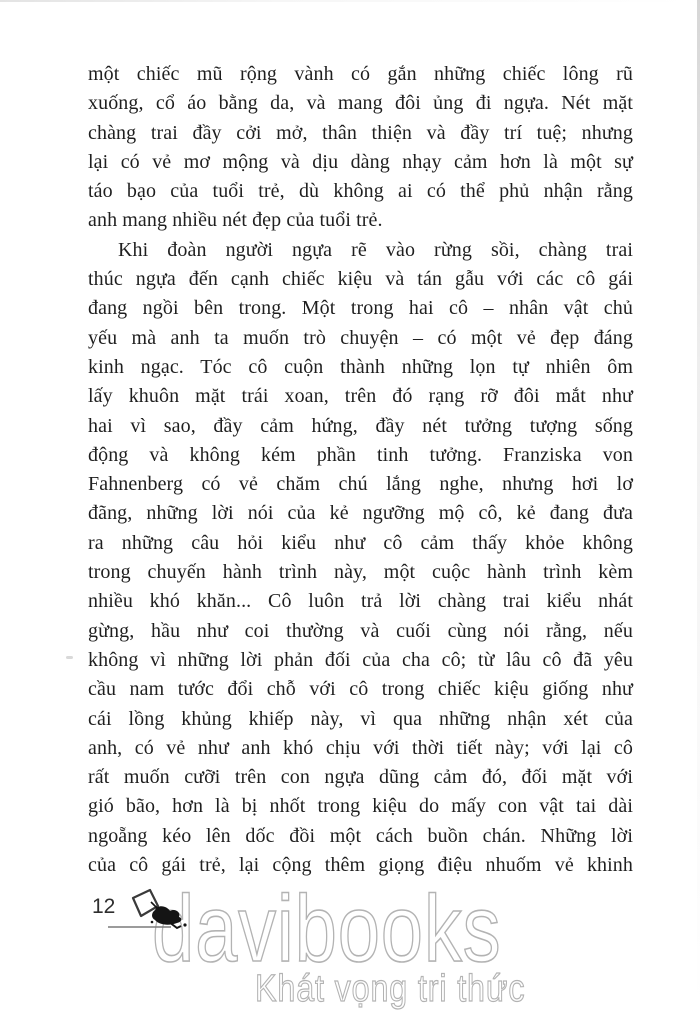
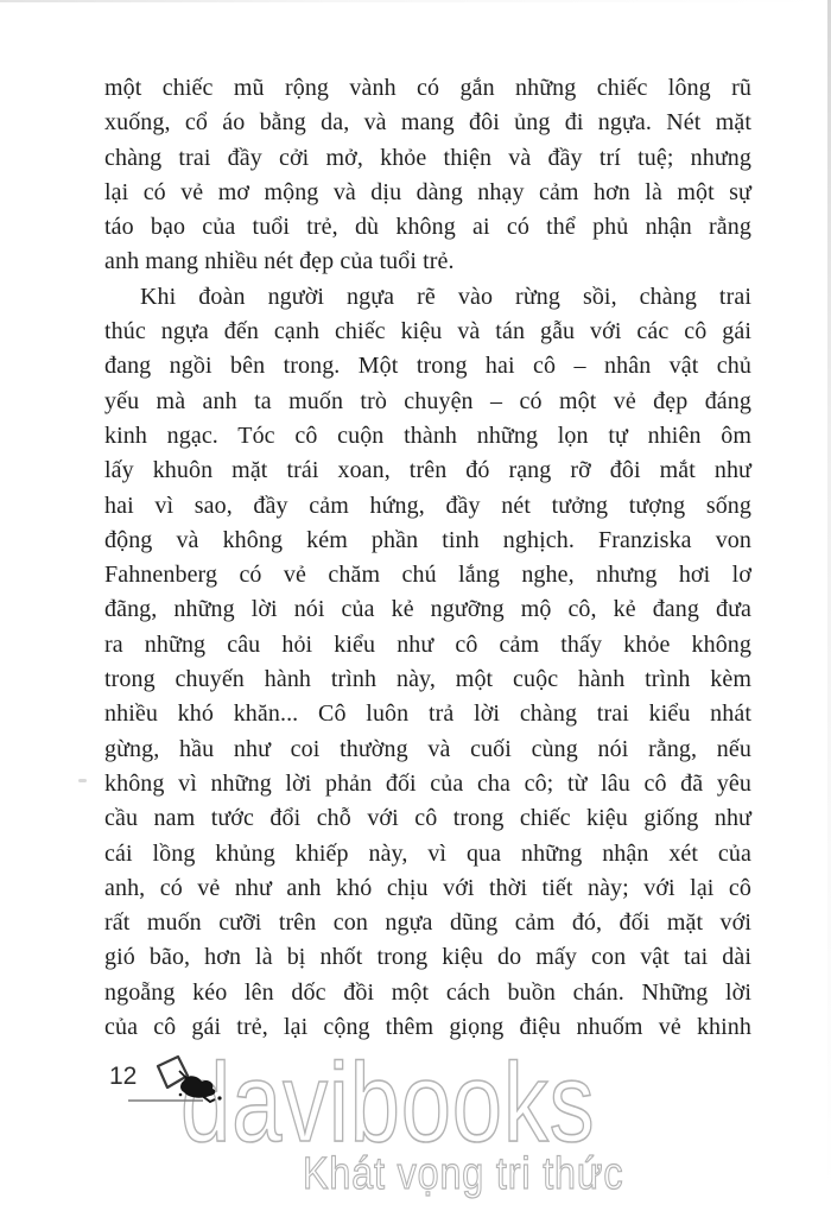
  davibooks
  Khát vọng tri thức
  một chiếc mũ rộng vành có gắn những chiếc lông rũ
  xuống, cổ áo bằng da, và mang đôi ủng đi ngựa. Nét mặt
- chàng trai đầy cởi mở, thân thiện và đầy trí tuệ; nhưng
+ chàng trai đầy cởi mở, khỏe thiện và đầy trí tuệ; nhưng
  lại có vẻ mơ mộng và dịu dàng nhạy cảm hơn là một sự
  táo bạo của tuổi trẻ, dù không ai có thể phủ nhận rằng
  anh mang nhiều nét đẹp của tuổi trẻ.
  Khi đoàn người ngựa rẽ vào rừng sồi, chàng trai
  thúc ngựa đến cạnh chiếc kiệu và tán gẫu với các cô gái
  đang ngồi bên trong. Một trong hai cô – nhân vật chủ
  yếu mà anh ta muốn trò chuyện – có một vẻ đẹp đáng
  kinh ngạc. Tóc cô cuộn thành những lọn tự nhiên ôm
  lấy khuôn mặt trái xoan, trên đó rạng rỡ đôi mắt như
  hai vì sao, đầy cảm hứng, đầy nét tưởng tượng sống
- động và không kém phần tinh tưởng. Franziska von
+ động và không kém phần tinh nghịch. Franziska von
  Fahnenberg có vẻ chăm chú lắng nghe, nhưng hơi lơ
  đãng, những lời nói của kẻ ngưỡng mộ cô, kẻ đang đưa
  ra những câu hỏi kiểu như cô cảm thấy khỏe không
  trong chuyến hành trình này, một cuộc hành trình kèm
  nhiều khó khăn... Cô luôn trả lời chàng trai kiểu nhát
  gừng, hầu như coi thường và cuối cùng nói rằng, nếu
  không vì những lời phản đối của cha cô; từ lâu cô đã yêu
  cầu nam tước đổi chỗ với cô trong chiếc kiệu giống như
  cái lồng khủng khiếp này, vì qua những nhận xét của
  anh, có vẻ như anh khó chịu với thời tiết này; với lại cô
  rất muốn cưỡi trên con ngựa dũng cảm đó, đối mặt với
  gió bão, hơn là bị nhốt trong kiệu do mấy con vật tai dài
  ngoẵng kéo lên dốc đồi một cách buồn chán. Những lời
  của cô gái trẻ, lại cộng thêm giọng điệu nhuốm vẻ khinh
  12
